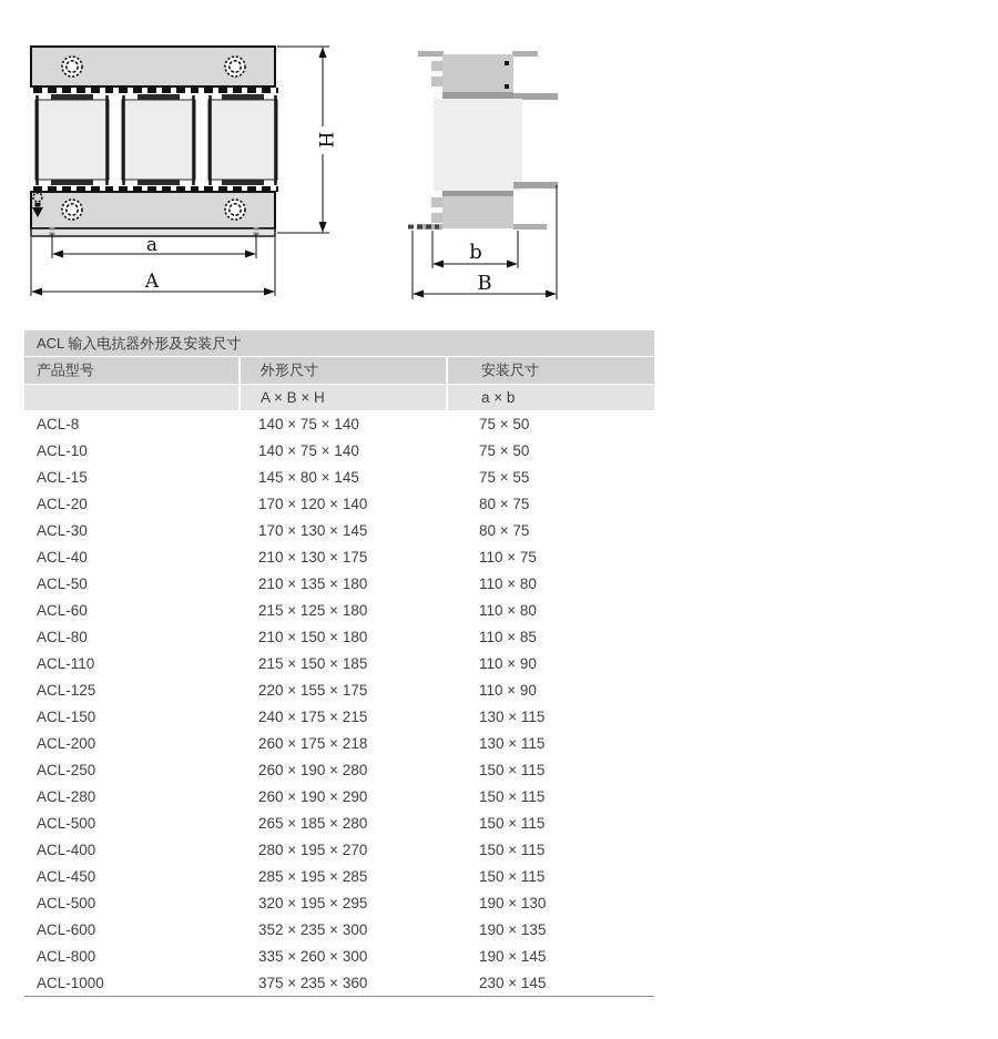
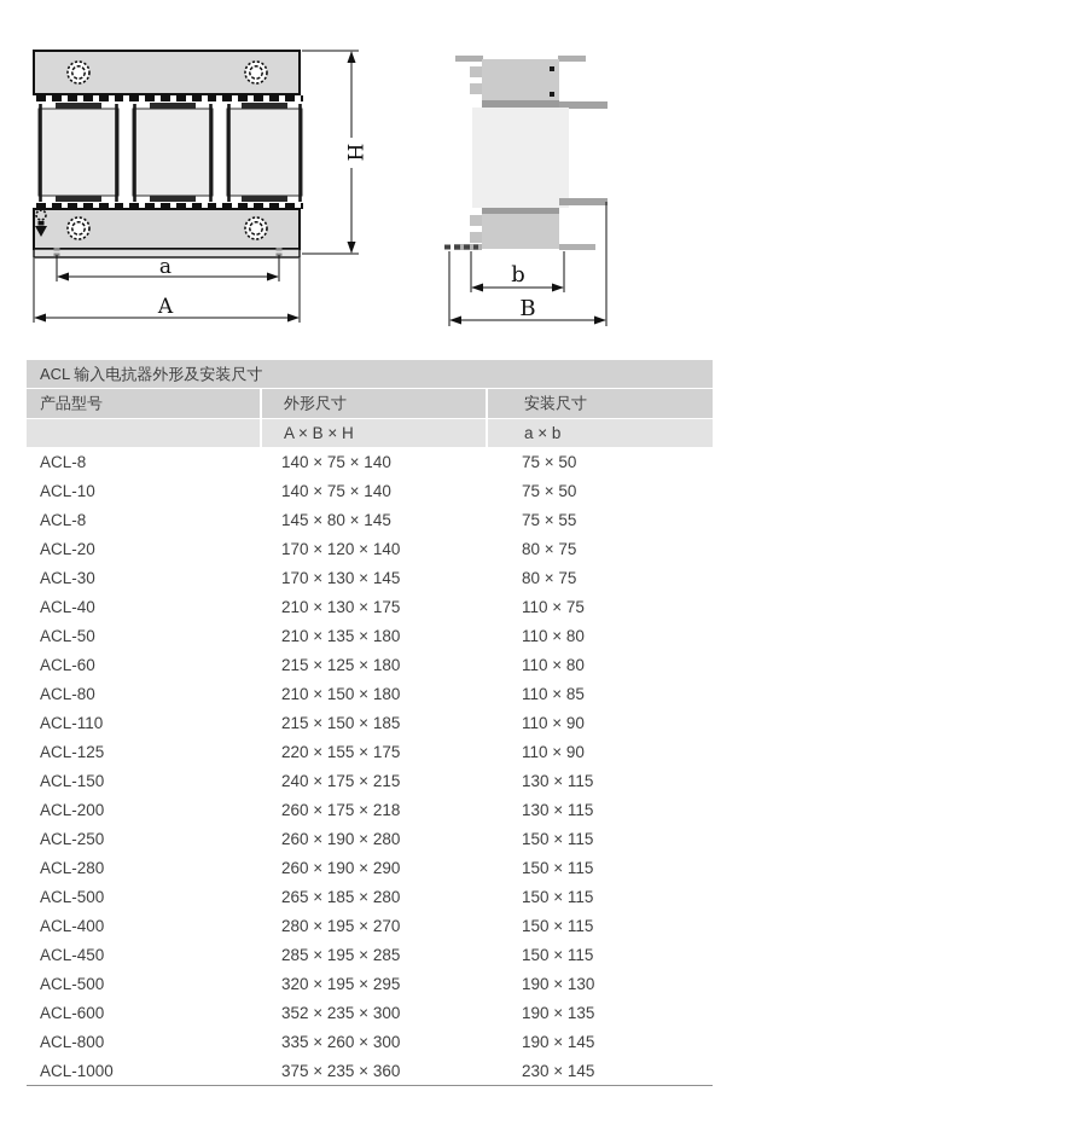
  a
  A
  b
  B
  ACL 输入电抗器外形及安装尺寸
  产品型号	外形尺寸	安装尺寸
  	A × B × H	a × b
  ACL-8	140 × 75 × 140	75 × 50
  ACL-10	140 × 75 × 140	75 × 50
- ACL-15	145 × 80 × 145	75 × 55
+ ACL-8	145 × 80 × 145	75 × 55
  ACL-20	170 × 120 × 140	80 × 75
  ACL-30	170 × 130 × 145	80 × 75
  ACL-40	210 × 130 × 175	110 × 75
  ACL-50	210 × 135 × 180	110 × 80
  ACL-60	215 × 125 × 180	110 × 80
  ACL-80	210 × 150 × 180	110 × 85
  ACL-110	215 × 150 × 185	110 × 90
  ACL-125	220 × 155 × 175	110 × 90
  ACL-150	240 × 175 × 215	130 × 115
  ACL-200	260 × 175 × 218	130 × 115
  ACL-250	260 × 190 × 280	150 × 115
  ACL-280	260 × 190 × 290	150 × 115
  ACL-500	265 × 185 × 280	150 × 115
  ACL-400	280 × 195 × 270	150 × 115
  ACL-450	285 × 195 × 285	150 × 115
  ACL-500	320 × 195 × 295	190 × 130
  ACL-600	352 × 235 × 300	190 × 135
  ACL-800	335 × 260 × 300	190 × 145
  ACL-1000	375 × 235 × 360	230 × 145
